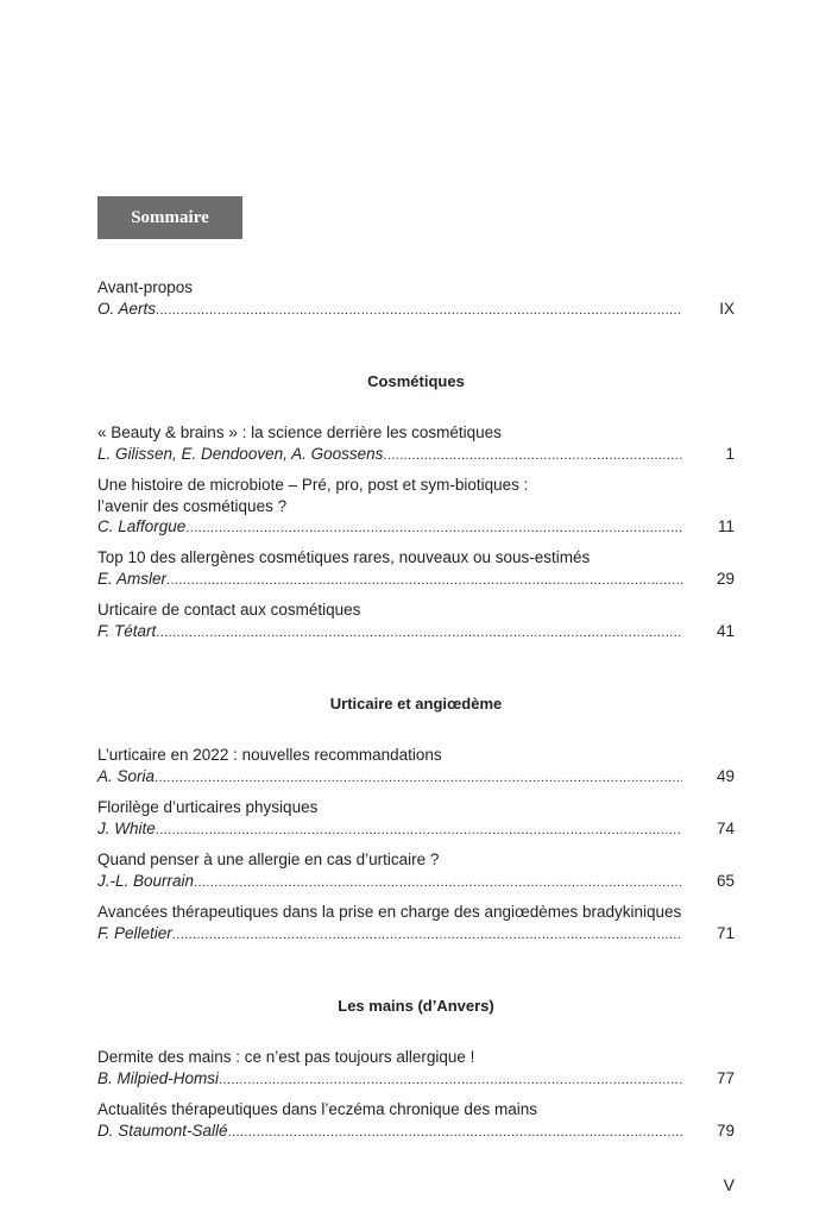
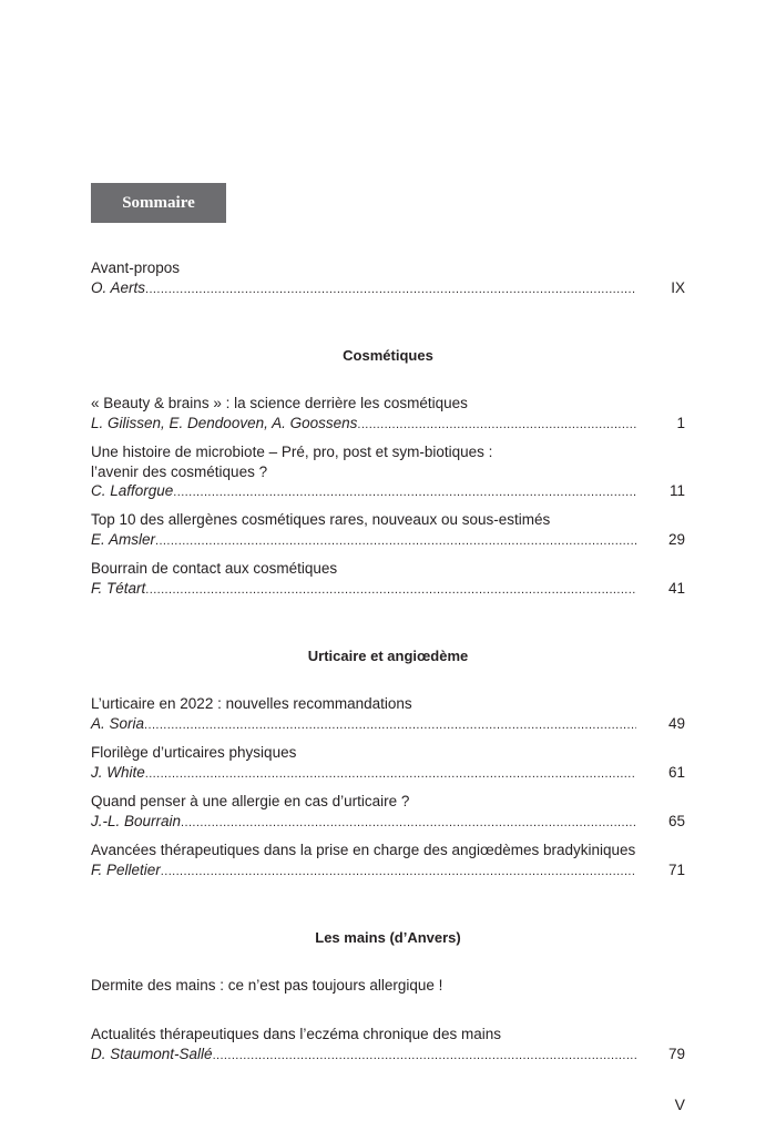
  Sommaire
  Avant-propos
  O. Aerts
  IX
  Cosmétiques
  « Beauty & brains » : la science derrière les cosmétiques
  L. Gilissen, E. Dendooven, A. Goossens
  1
  Une histoire de microbiote – Pré, pro, post et sym-biotiques :
  l’avenir des cosmétiques ?
  C. Lafforgue
  11
  Top 10 des allergènes cosmétiques rares, nouveaux ou sous-estimés
  E. Amsler
  29
- Urticaire de contact aux cosmétiques
+ Bourrain de contact aux cosmétiques
  F. Tétart
  41
  Urticaire et angiœdème
  L’urticaire en 2022 : nouvelles recommandations
  A. Soria
  49
  Florilège d’urticaires physiques
  J. White
- 74
+ 61
  Quand penser à une allergie en cas d’urticaire ?
  J.-L. Bourrain
  65
  Avancées thérapeutiques dans la prise en charge des angiœdèmes bradykiniques
  F. Pelletier
  71
  Les mains (d’Anvers)
  Dermite des mains : ce n’est pas toujours allergique !
- B. Milpied-Homsi
- 77
  Actualités thérapeutiques dans l’eczéma chronique des mains
  D. Staumont-Sallé
  79
  V
